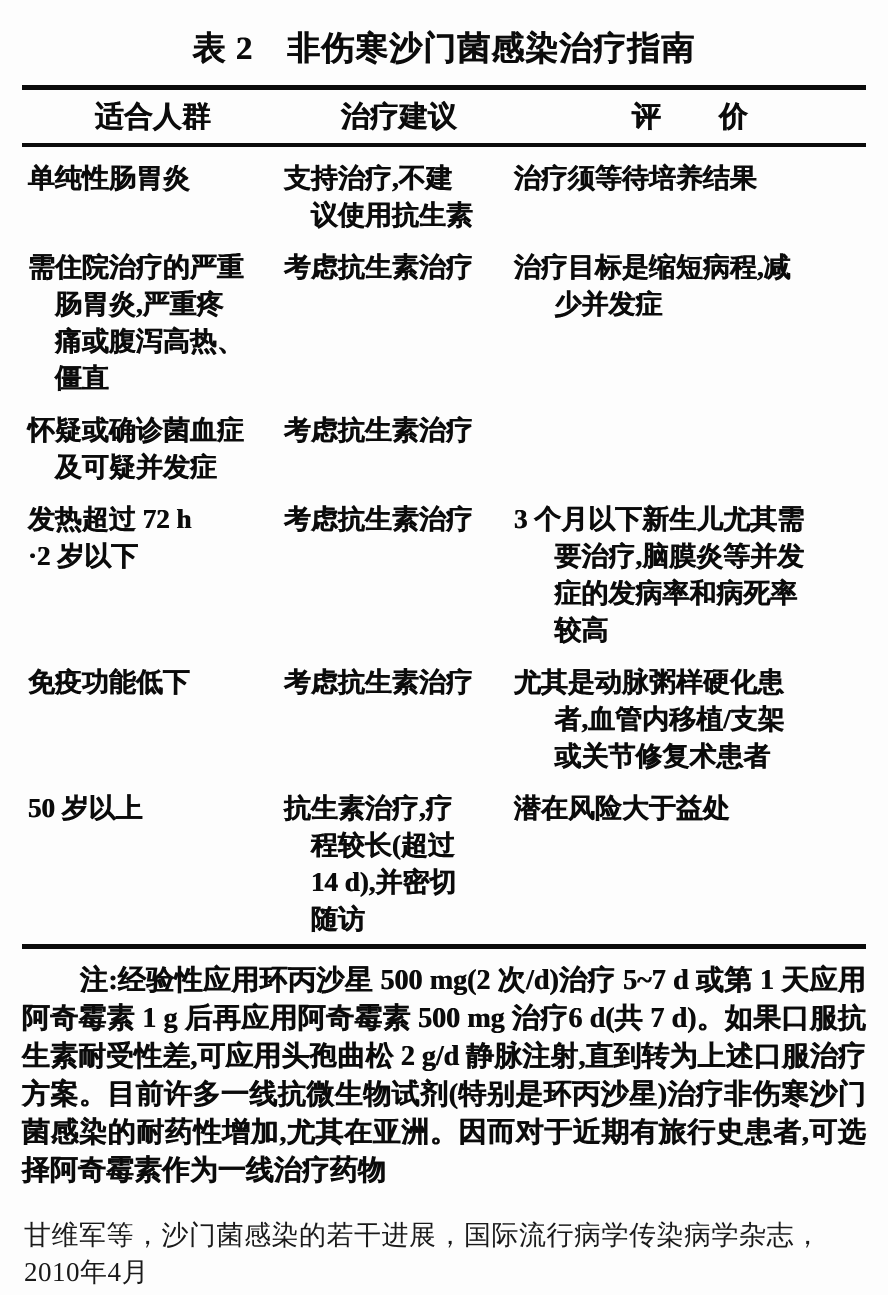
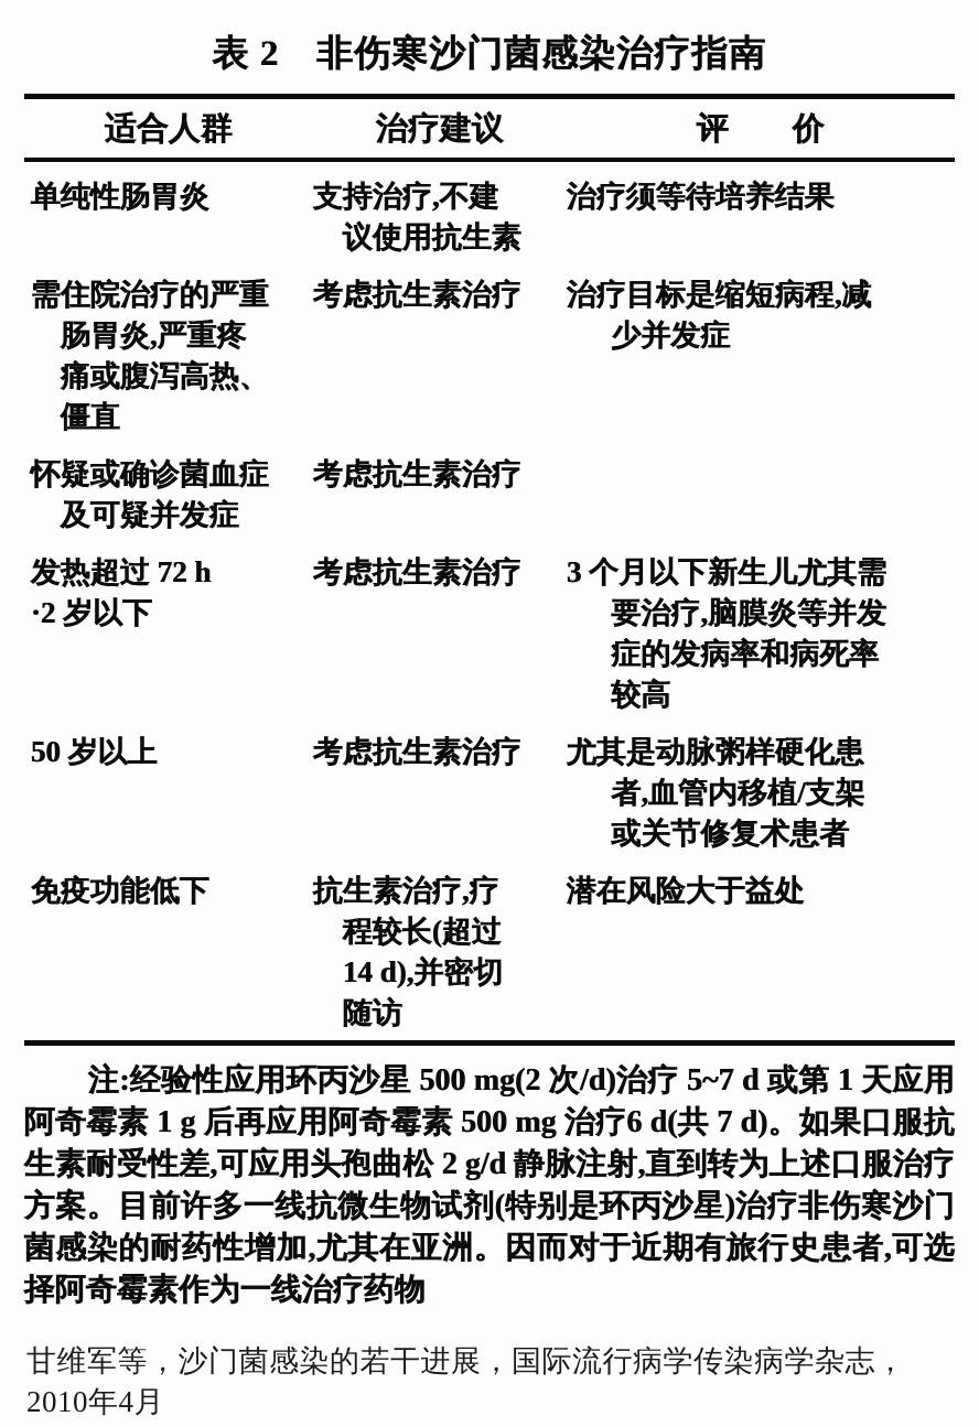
  表 2 非伤寒沙门菌感染治疗指南
  适合人群
  治疗建议
  评 价
  单纯性肠胃炎
  支持治疗,不建
  议使用抗生素
  治疗须等待培养结果
  需住院治疗的严重
  肠胃炎,严重疼
  痛或腹泻高热、
  僵直
  考虑抗生素治疗
  治疗目标是缩短病程,减
  少并发症
  怀疑或确诊菌血症
  及可疑并发症
  考虑抗生素治疗
  发热超过 72 h
  ·2 岁以下
  考虑抗生素治疗
  3 个月以下新生儿尤其需
  要治疗,脑膜炎等并发
  症的发病率和病死率
  较高
- 免疫功能低下
+ 50 岁以上
  考虑抗生素治疗
  尤其是动脉粥样硬化患
  者,血管内移植/支架
  或关节修复术患者
- 50 岁以上
+ 免疫功能低下
  抗生素治疗,疗
  程较长(超过
  14 d),并密切
  随访
  潜在风险大于益处
  注:经验性应用环丙沙星 500 mg(2 次/d)治疗 5~7 d 或第 1 天应用阿奇霉素 1 g 后再应用阿奇霉素 500 mg 治疗6 d(共 7 d)。如果口服抗生素耐受性差,可应用头孢曲松 2 g/d 静脉注射,直到转为上述口服治疗方案。目前许多一线抗微生物试剂(特别是环丙沙星)治疗非伤寒沙门菌感染的耐药性增加,尤其在亚洲。因而对于近期有旅行史患者,可选择阿奇霉素作为一线治疗药物
  甘维军等，沙门菌感染的若干进展，国际流行病学传染病学杂志，2010年4月
